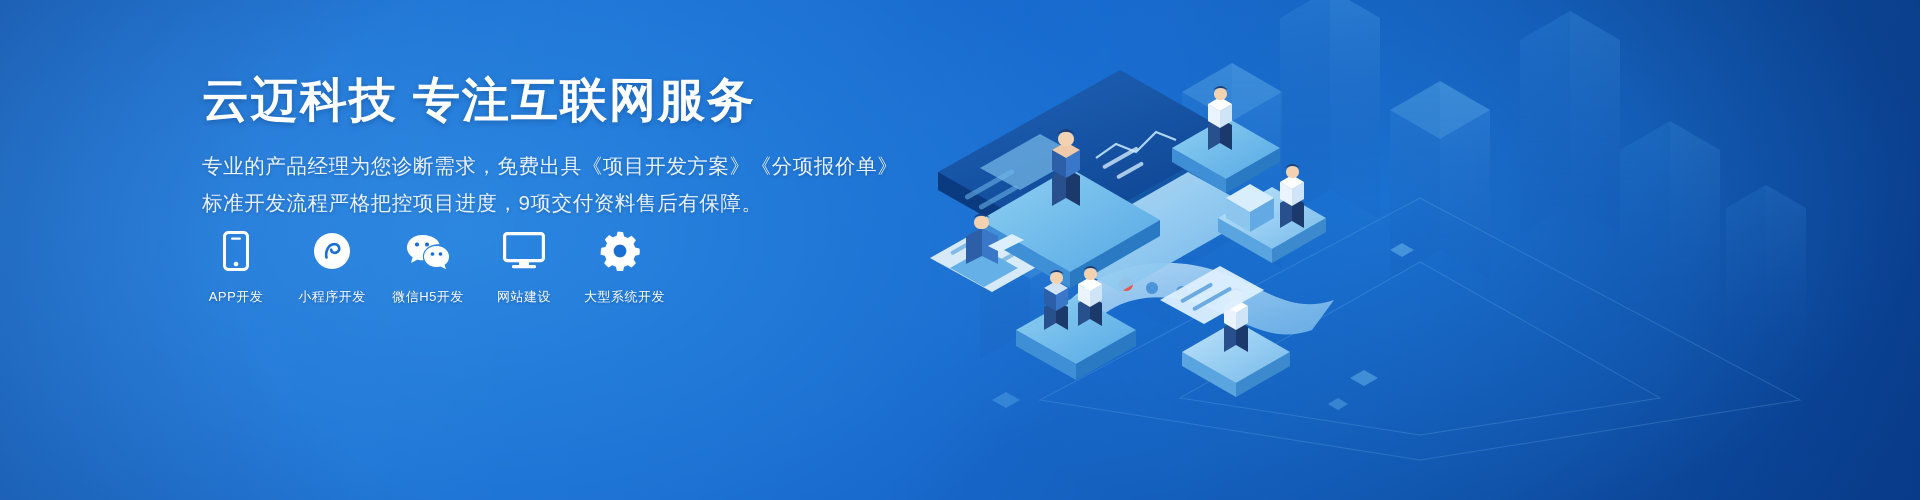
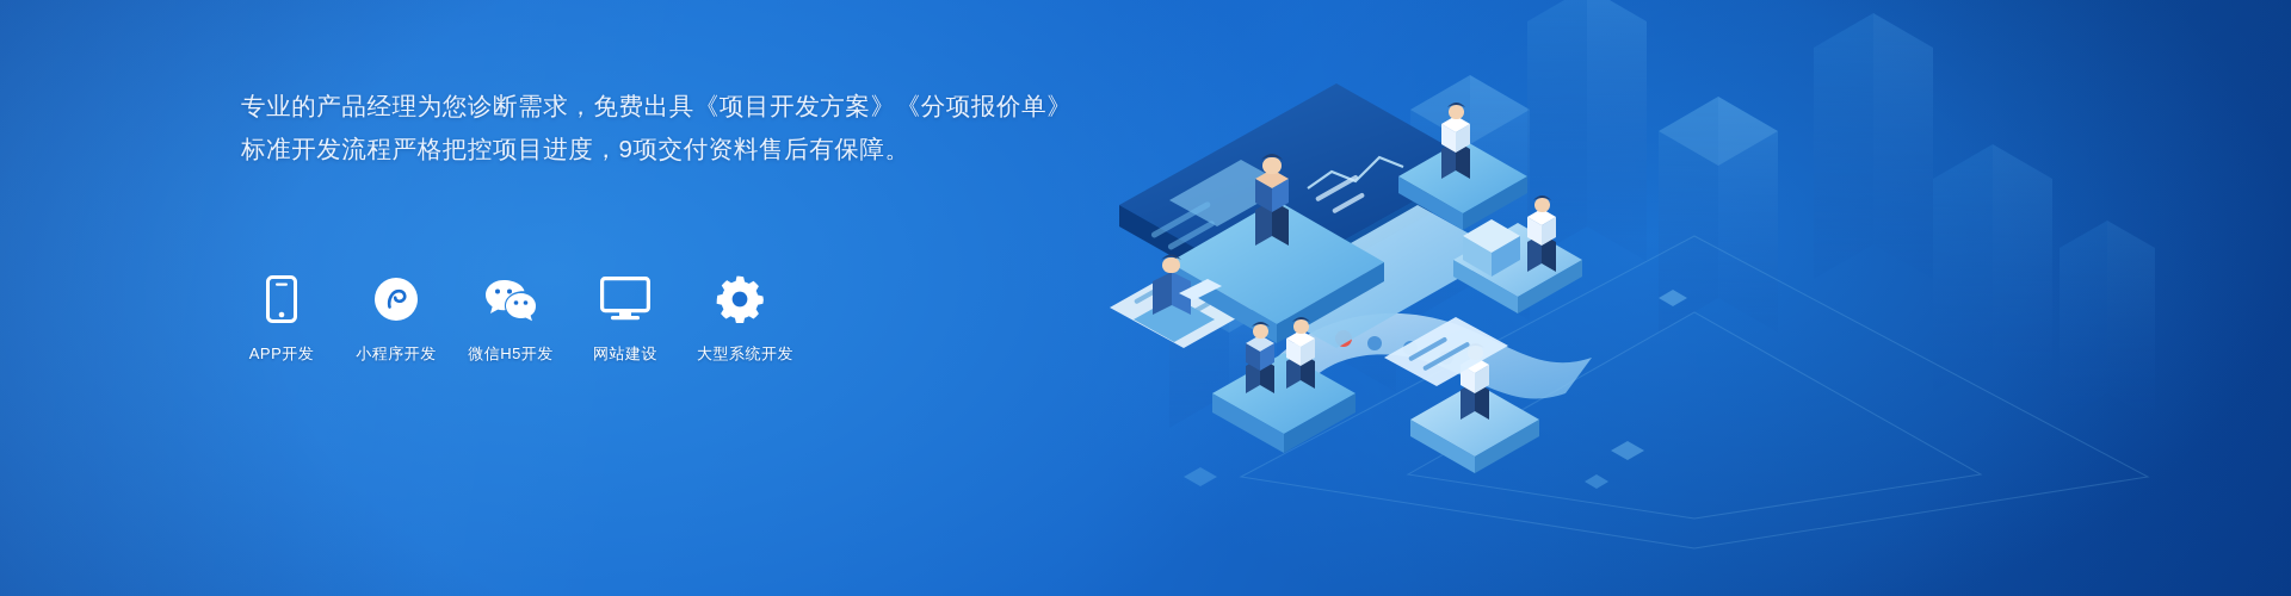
- 云迈科技 专注互联网服务
  专业的产品经理为您诊断需求，免费出具《项目开发方案》《分项报价单》
  标准开发流程严格把控项目进度，9项交付资料售后有保障。
  APP开发
  小程序开发
  微信H5开发
  网站建设
  大型系统开发
